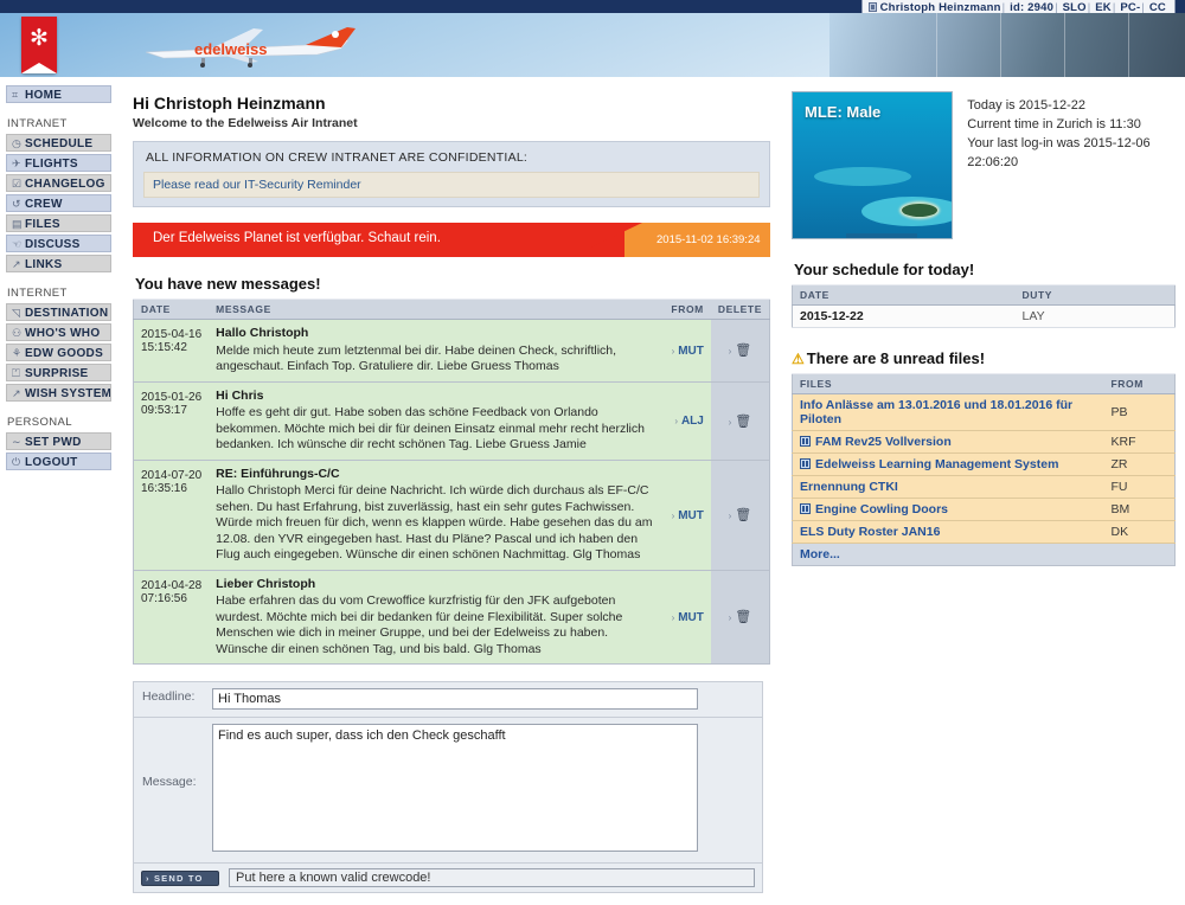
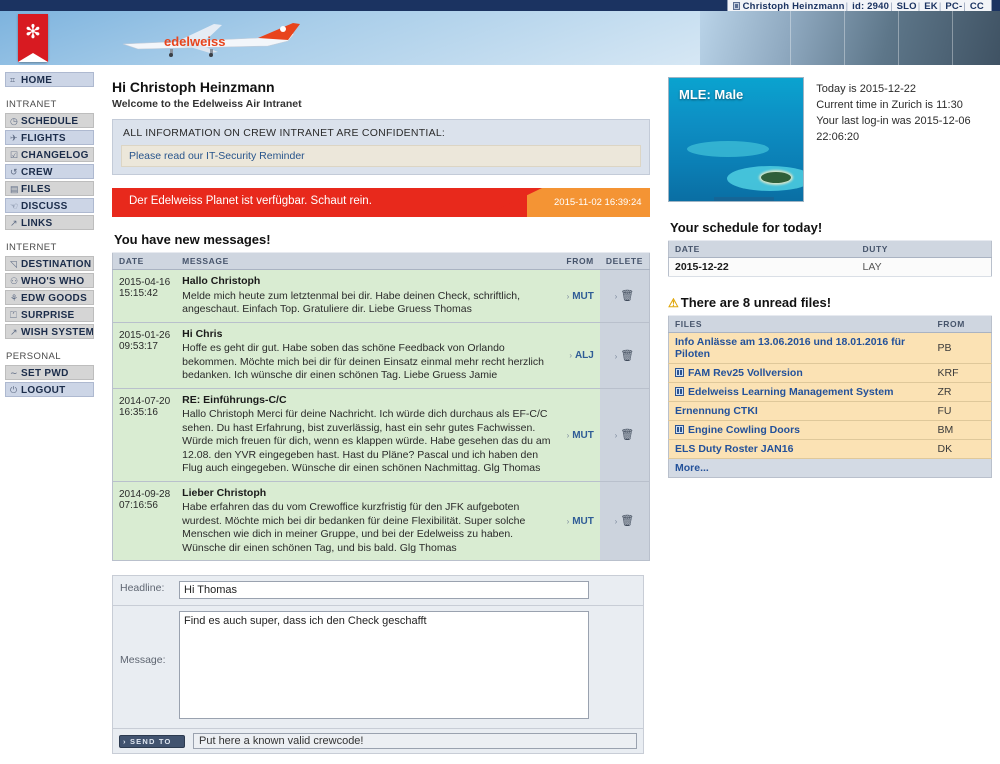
  Christoph Heinzmann| id: 2940| SLO| EK| PC-| CC
  edelweiss
  ⌗ HOME
  INTRANET
  ◷ SCHEDULE
  ✈ FLIGHTS
  ☑ CHANGELOG
  ↺ CREW
  ▤ FILES
  ☜ DISCUSS
  ↗ LINKS
  INTERNET
  ◹ DESTINATION
  ⚇ WHO'S WHO
  ⚘ EDW GOODS
  ⏍ SURPRISE
  ↗ WISH SYSTEM
  PERSONAL
  ∼ SET PWD
  ⏻ LOGOUT
  Hi Christoph Heinzmann
  Welcome to the Edelweiss Air Intranet
  ALL INFORMATION ON CREW INTRANET ARE CONFIDENTIAL:
  Please read our IT-Security Reminder
  Der Edelweiss Planet ist verfügbar. Schaut rein.
  2015-11-02 16:39:24
  You have new messages!
  DATE	MESSAGE	FROM	DELETE
  2015-04-1615:15:42	Hallo ChristophMelde mich heute zum letztenmal bei dir. Habe deinen Check, schriftlich, angeschaut. Einfach Top. Gratuliere dir. Liebe Gruess Thomas	› MUT	› 🗑
- 2015-01-2609:53:17	Hi ChrisHoffe es geht dir gut. Habe soben das schöne Feedback von Orlando bekommen. Möchte mich bei dir für deinen Einsatz einmal mehr recht herzlich bedanken. Ich wünsche dir recht schönen Tag. Liebe Gruess Jamie	› ALJ	› 🗑
+ 2015-01-2609:53:17	Hi ChrisHoffe es geht dir gut. Habe soben das schöne Feedback von Orlando bekommen. Möchte mich bei dir für deinen Einsatz einmal mehr recht herzlich bedanken. Ich wünsche dir einen schönen Tag. Liebe Gruess Jamie	› ALJ	› 🗑
  2014-07-2016:35:16	RE: Einführungs-C/CHallo Christoph Merci für deine Nachricht. Ich würde dich durchaus als EF-C/C sehen. Du hast Erfahrung, bist zuverlässig, hast ein sehr gutes Fachwissen. Würde mich freuen für dich, wenn es klappen würde. Habe gesehen das du am 12.08. den YVR eingegeben hast. Hast du Pläne? Pascal und ich haben den Flug auch eingegeben. Wünsche dir einen schönen Nachmittag. Glg Thomas	› MUT	› 🗑
- 2014-04-2807:16:56	Lieber ChristophHabe erfahren das du vom Crewoffice kurzfristig für den JFK aufgeboten wurdest. Möchte mich bei dir bedanken für deine Flexibilität. Super solche Menschen wie dich in meiner Gruppe, und bei der Edelweiss zu haben. Wünsche dir einen schönen Tag, und bis bald. Glg Thomas	› MUT	› 🗑
+ 2014-09-2807:16:56	Lieber ChristophHabe erfahren das du vom Crewoffice kurzfristig für den JFK aufgeboten wurdest. Möchte mich bei dir bedanken für deine Flexibilität. Super solche Menschen wie dich in meiner Gruppe, und bei der Edelweiss zu haben. Wünsche dir einen schönen Tag, und bis bald. Glg Thomas	› MUT	› 🗑
  Headline:
  Hi Thomas
  Message:
  Find es auch super, dass ich den Check geschafft
  › SEND TO
  Put here a known valid crewcode!
  MLE: Male
  Today is 2015-12-22
  Current time in Zurich is 11:30
  Your last log-in was 2015-12-06 22:06:20
  Your schedule for today!
  DATE	DUTY
  2015-12-22	LAY
  ⚠ There are 8 unread files!
  FILES	FROM
- Info Anlässe am 13.01.2016 und 18.01.2016 für Piloten	PB
+ Info Anlässe am 13.06.2016 und 18.01.2016 für Piloten	PB
  FAM Rev25 Vollversion	KRF
  Edelweiss Learning Management System	ZR
  Ernennung CTKI	FU
  Engine Cowling Doors	BM
  ELS Duty Roster JAN16	DK
  More...
